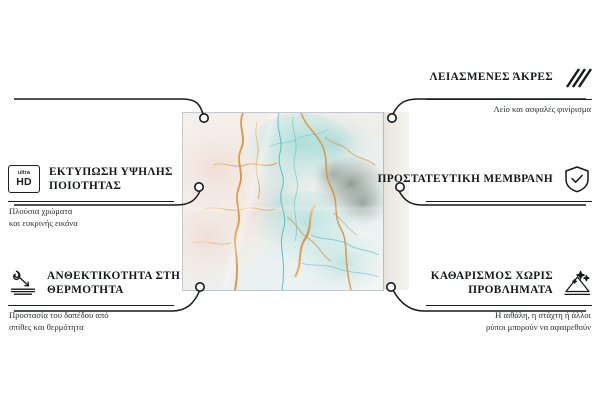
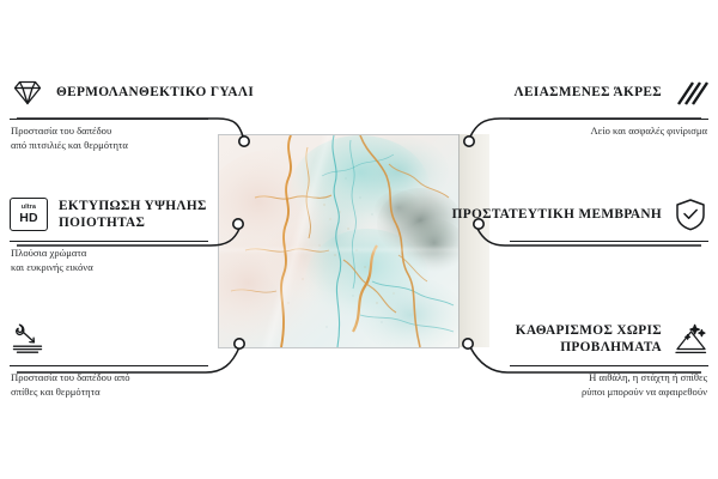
+ ΘΕΡΜΟΛΑΝΘΕΚΤΙΚΟ ΓΥΑΛΙ
+ Προστασία του δαπέδου
+ από πιτσιλιές και θερμότητα
  HD
  ΕΚΤΥΠΩΣΗ ΥΨΗΛΗΣ ΠΟΙΟΤΗΤΑΣ
  Πλούσια χρώματα
  και ευκρινής εικόνα
- ΑΝΘΕΚΤΙΚΟΤΗΤΑ ΣΤΗ ΘΕΡΜΟΤΗΤΑ
  Προστασία του δαπέδου από
  σπίθες και θερμότητα
  ΛΕΙΑΣΜΕΝΕΣ ΆΚΡΕΣ
  Λείο και ασφαλές φινίρισμα
  ΠΡΟΣΤΑΤΕΥΤΙΚΗ ΜΕΜΒΡΑΝΗ
  ΚΑΘΑΡΙΣΜΟΣ ΧΩΡΙΣ ΠΡΟΒΛΗΜΑΤΑ
- Η αιθάλη, η στάχτη ή άλλοι
+ Η αιθάλη, η στάχτη ή σπίθες
  ρύποι μπορούν να αφαιρεθούν
